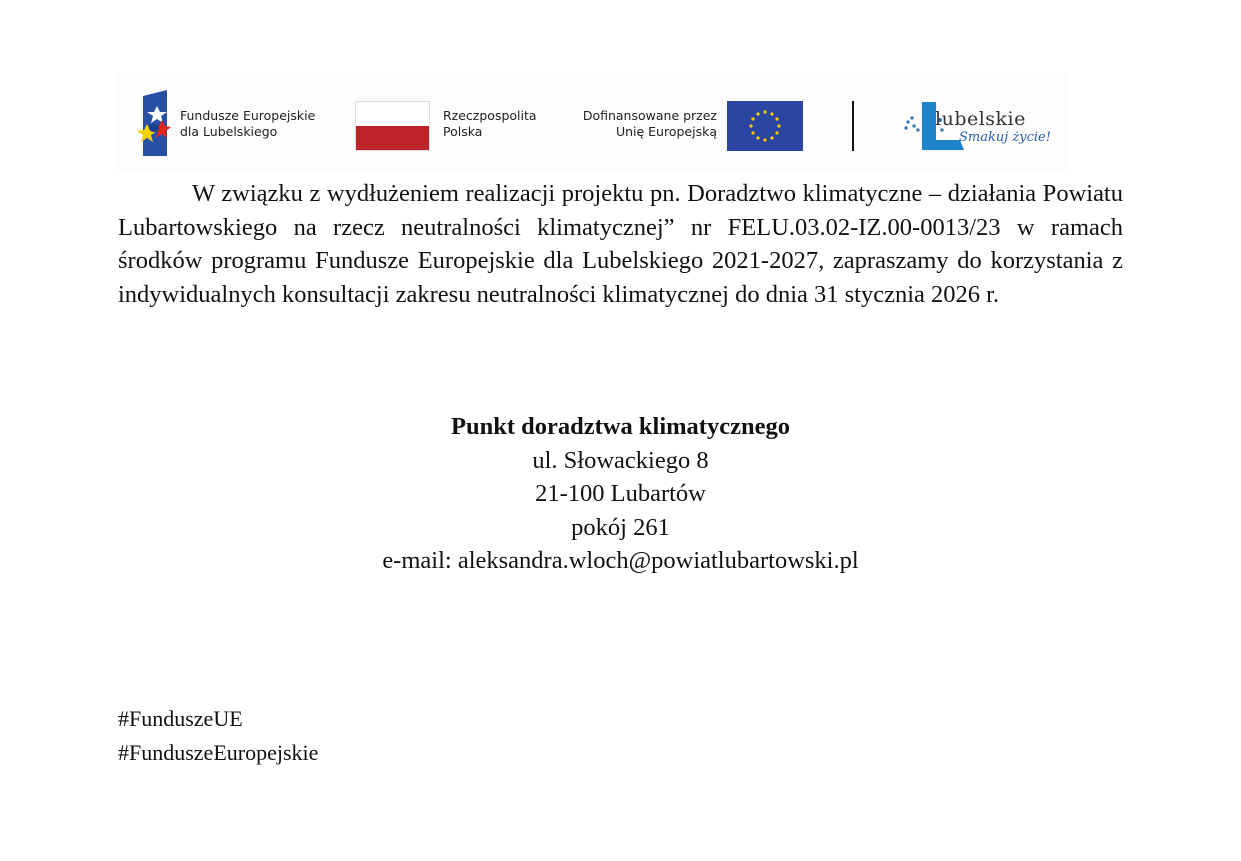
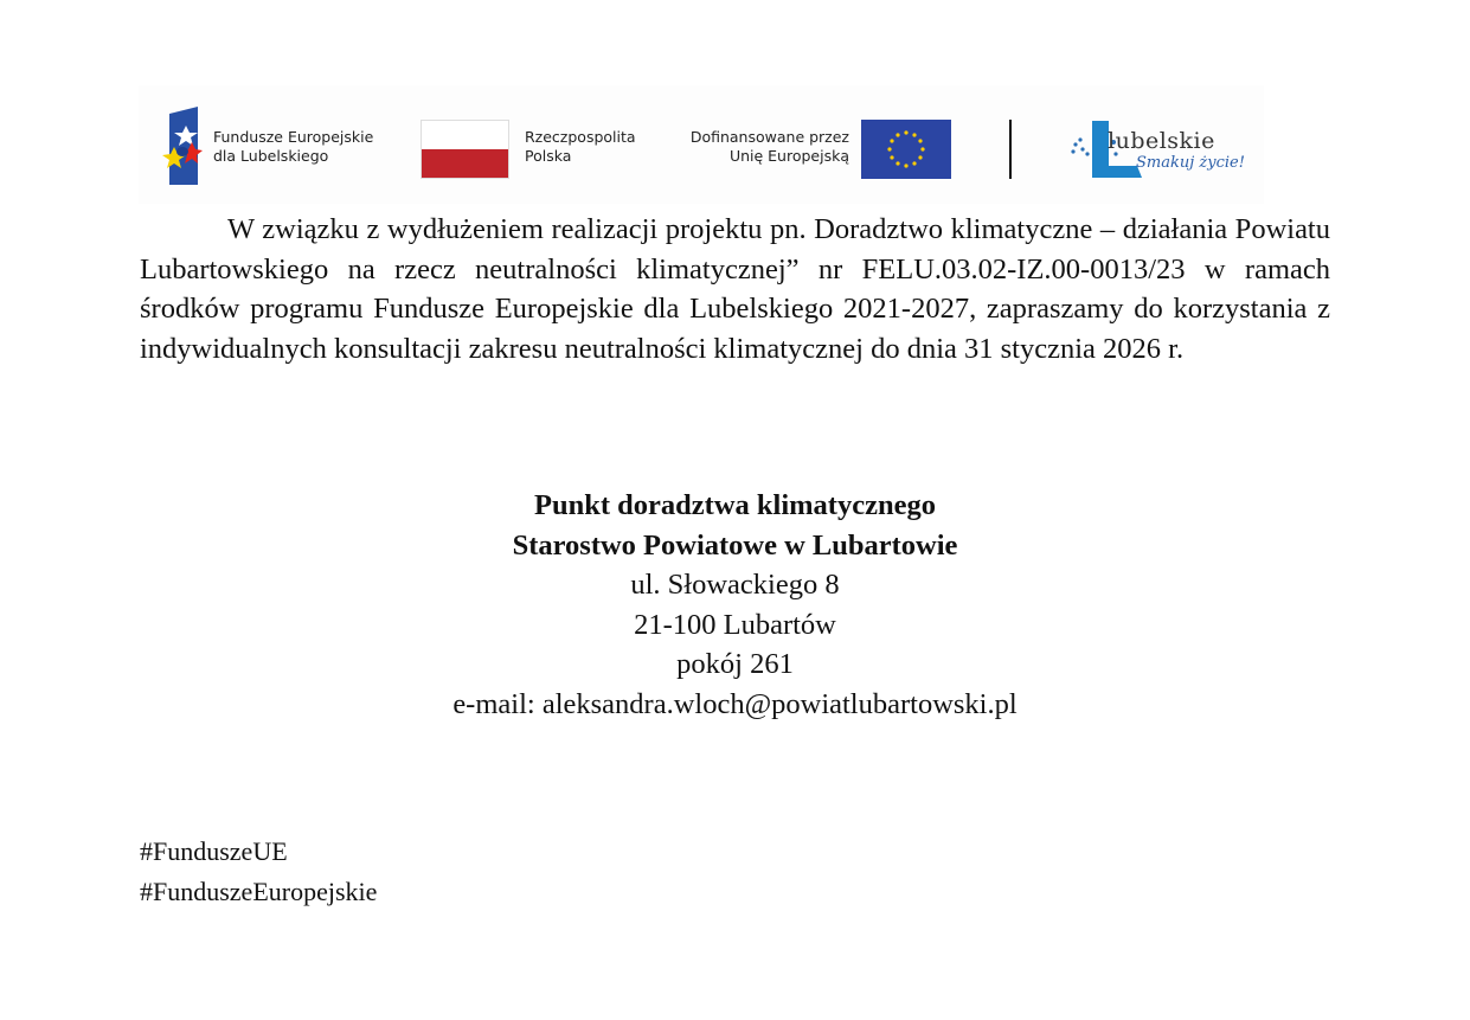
  Fundusze Europejskie
  dla Lubelskiego
  Rzeczpospolita
  Polska
  Dofinansowane przez
  Unię Europejską
  lubelskie
  Smakuj życie!
  W związku z wydłużeniem realizacji projektu pn. Doradztwo klimatyczne – działania Powiatu Lubartowskiego na rzecz neutralności klimatycznej” nr FELU.03.02-IZ.00-0013/23 w ramach środków programu Fundusze Europejskie dla Lubelskiego 2021-2027, zapraszamy do korzystania z indywidualnych konsultacji zakresu neutralności klimatycznej do dnia 31 stycznia 2026 r.
  Punkt doradztwa klimatycznego
+ Starostwo Powiatowe w Lubartowie
  ul. Słowackiego 8
  21-100 Lubartów
  pokój 261
  e-mail: aleksandra.wloch@powiatlubartowski.pl
  #FunduszeUE
  #FunduszeEuropejskie
